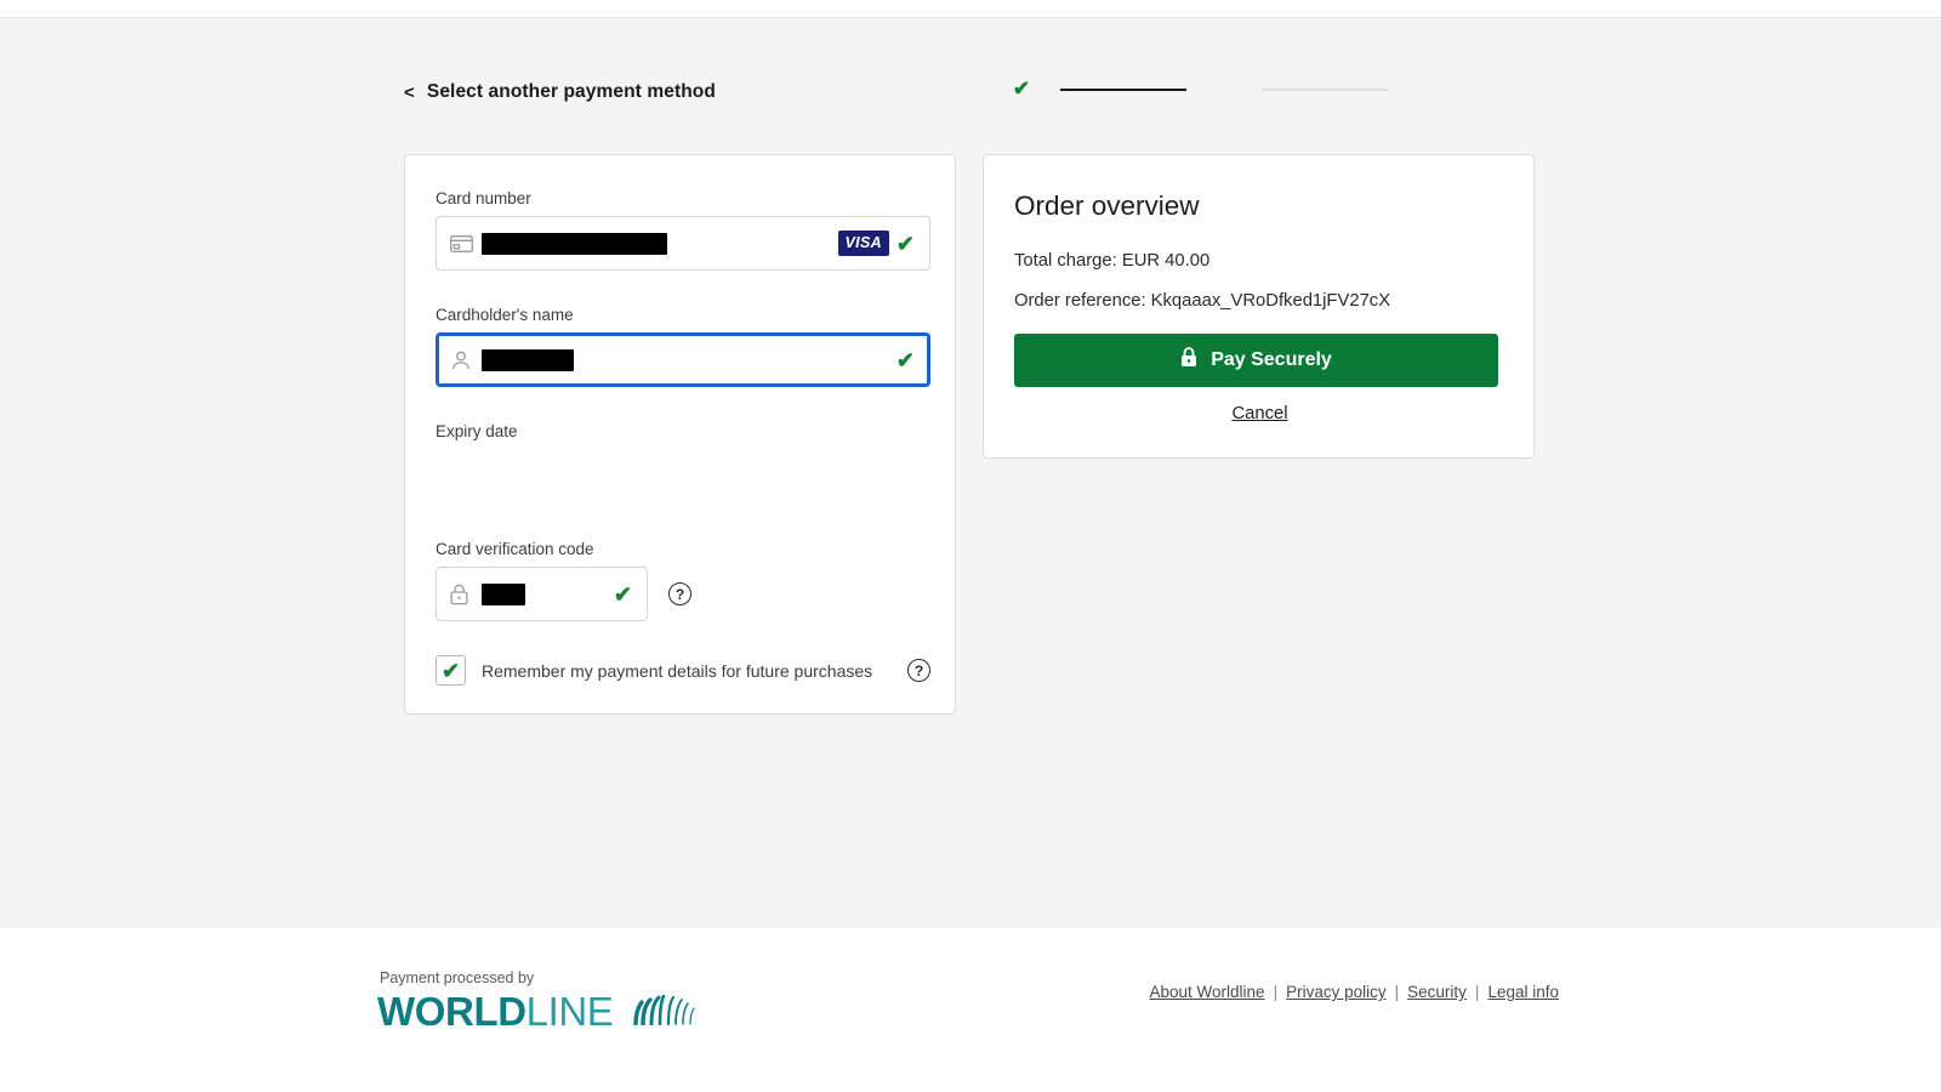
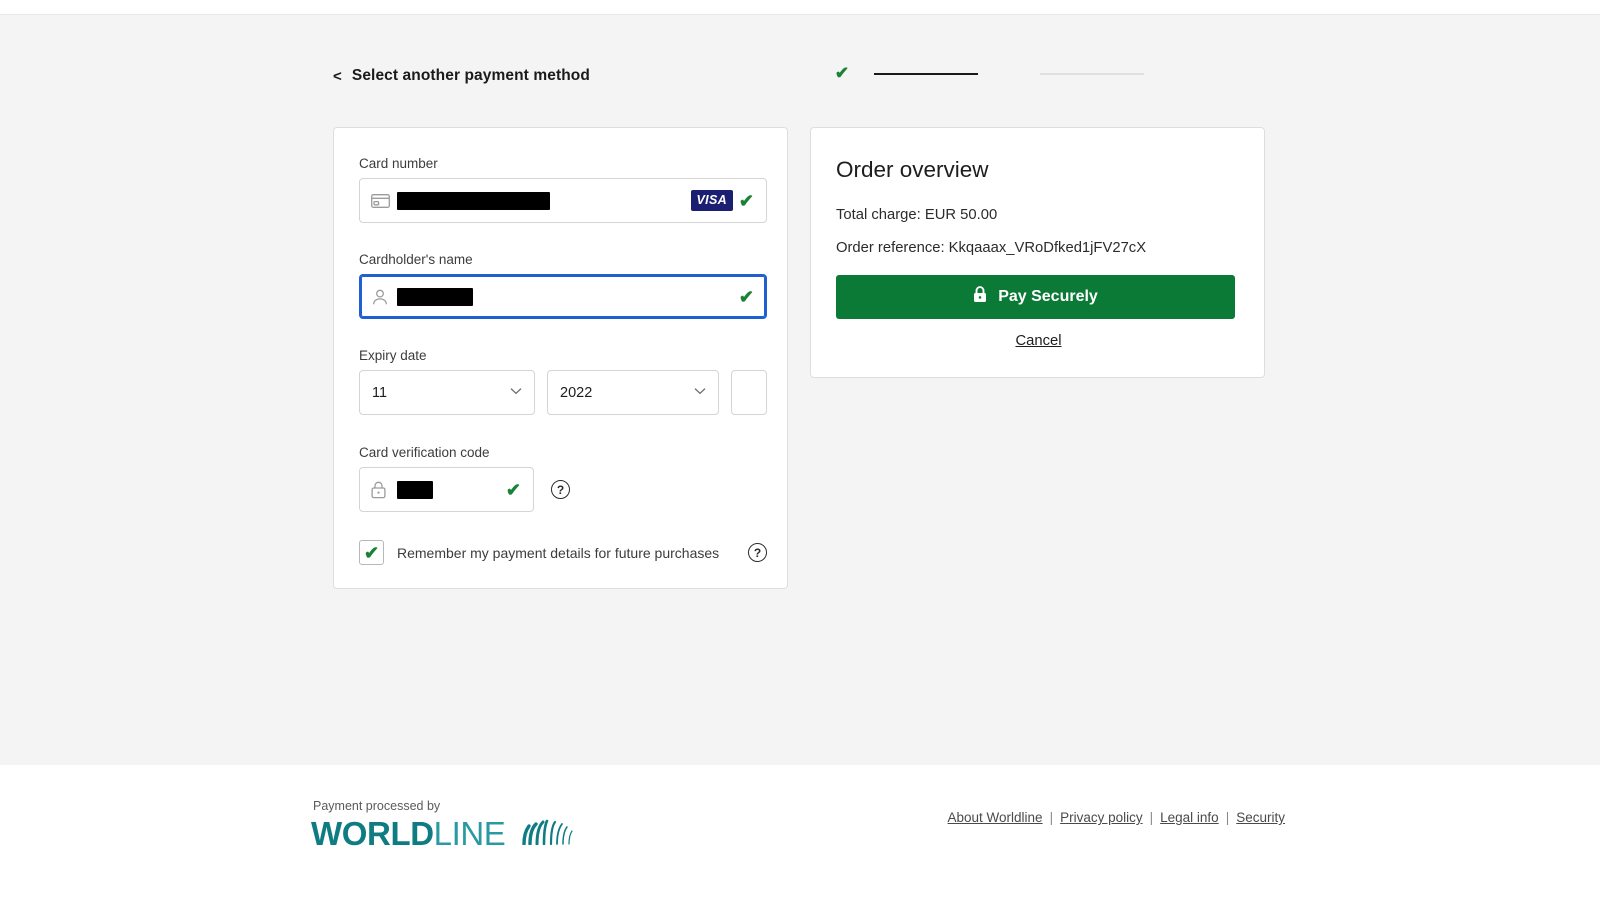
  <
  Select another payment method
  ✔
  Card number
  VISA
  ✔
  Cardholder's name
  ✔
  Expiry date
+ 11
+ 2022
  Card verification code
  ✔
  ?
  ✔
  Remember my payment details for future purchases
  ?
  Order overview
- Total charge: EUR 40.00
+ Total charge: EUR 50.00
  Order reference: Kkqaaax_VRoDfked1jFV27cX
  Pay Securely
  Cancel
  Payment processed by
  WORLDLINE
  About Worldline
  |
  Privacy policy
  |
- Security
+ Legal info
  |
- Legal info
+ Security
